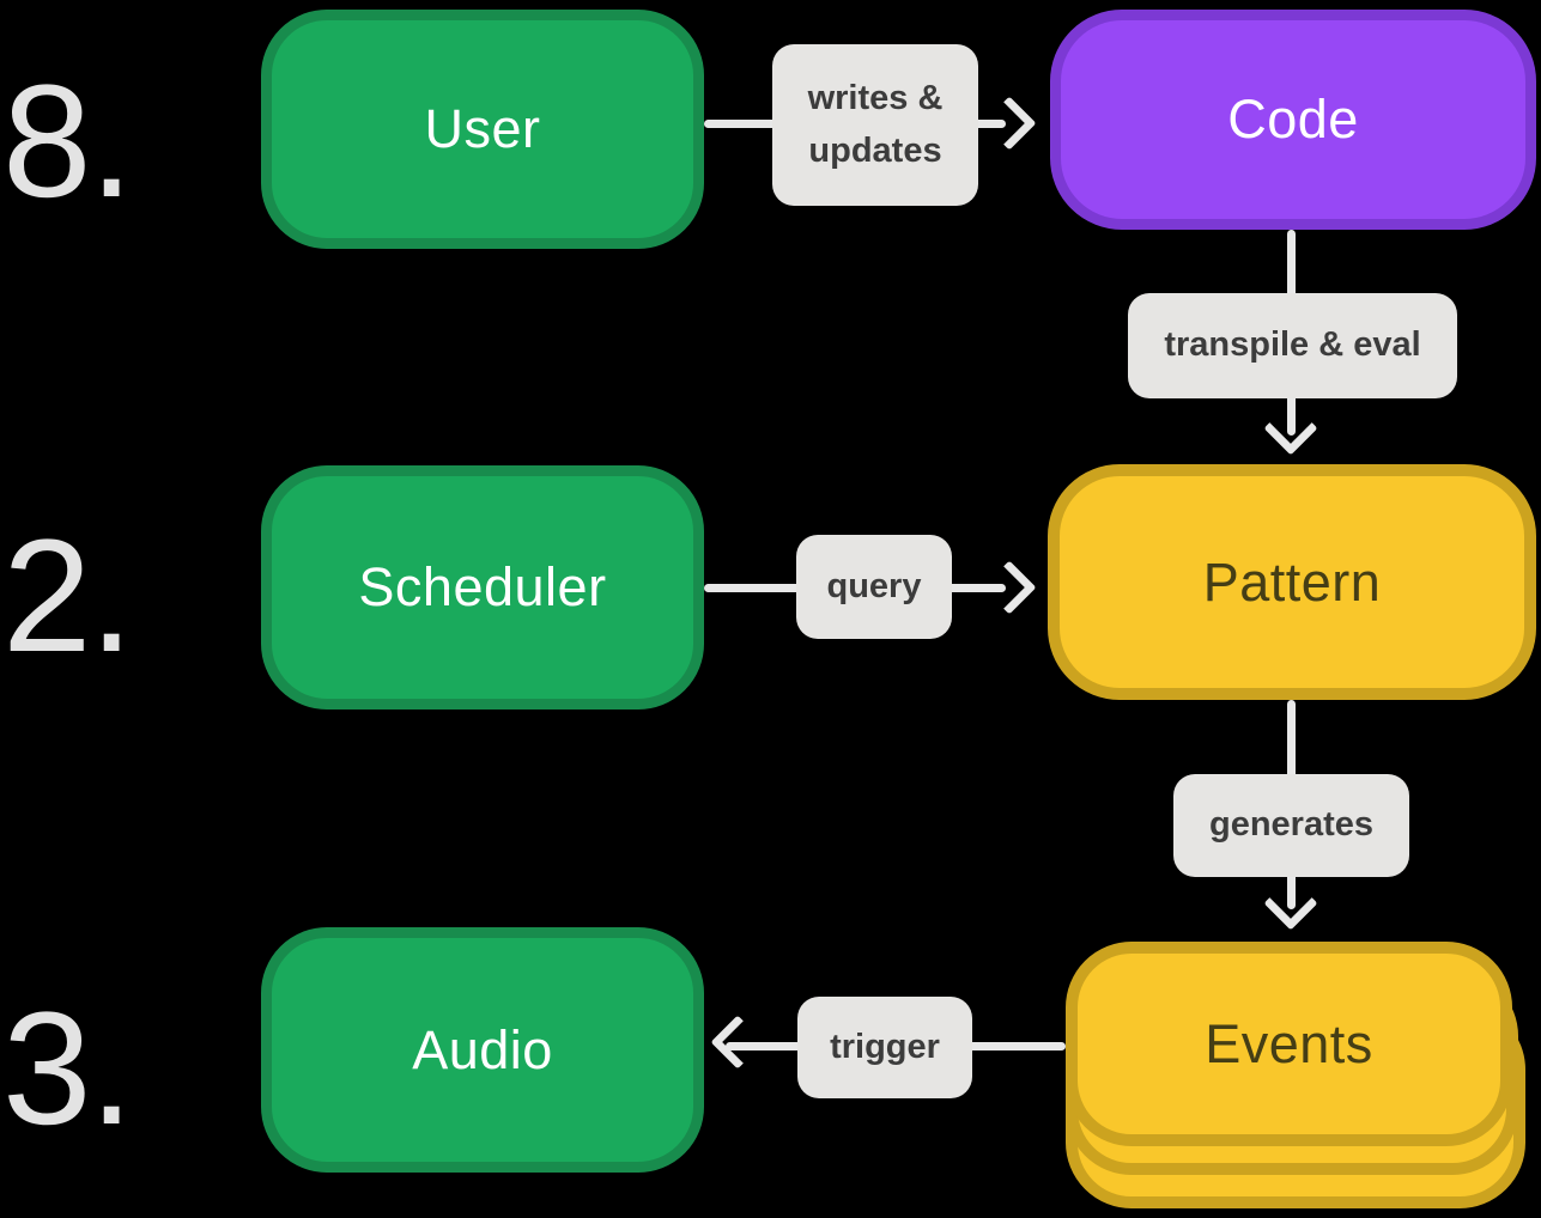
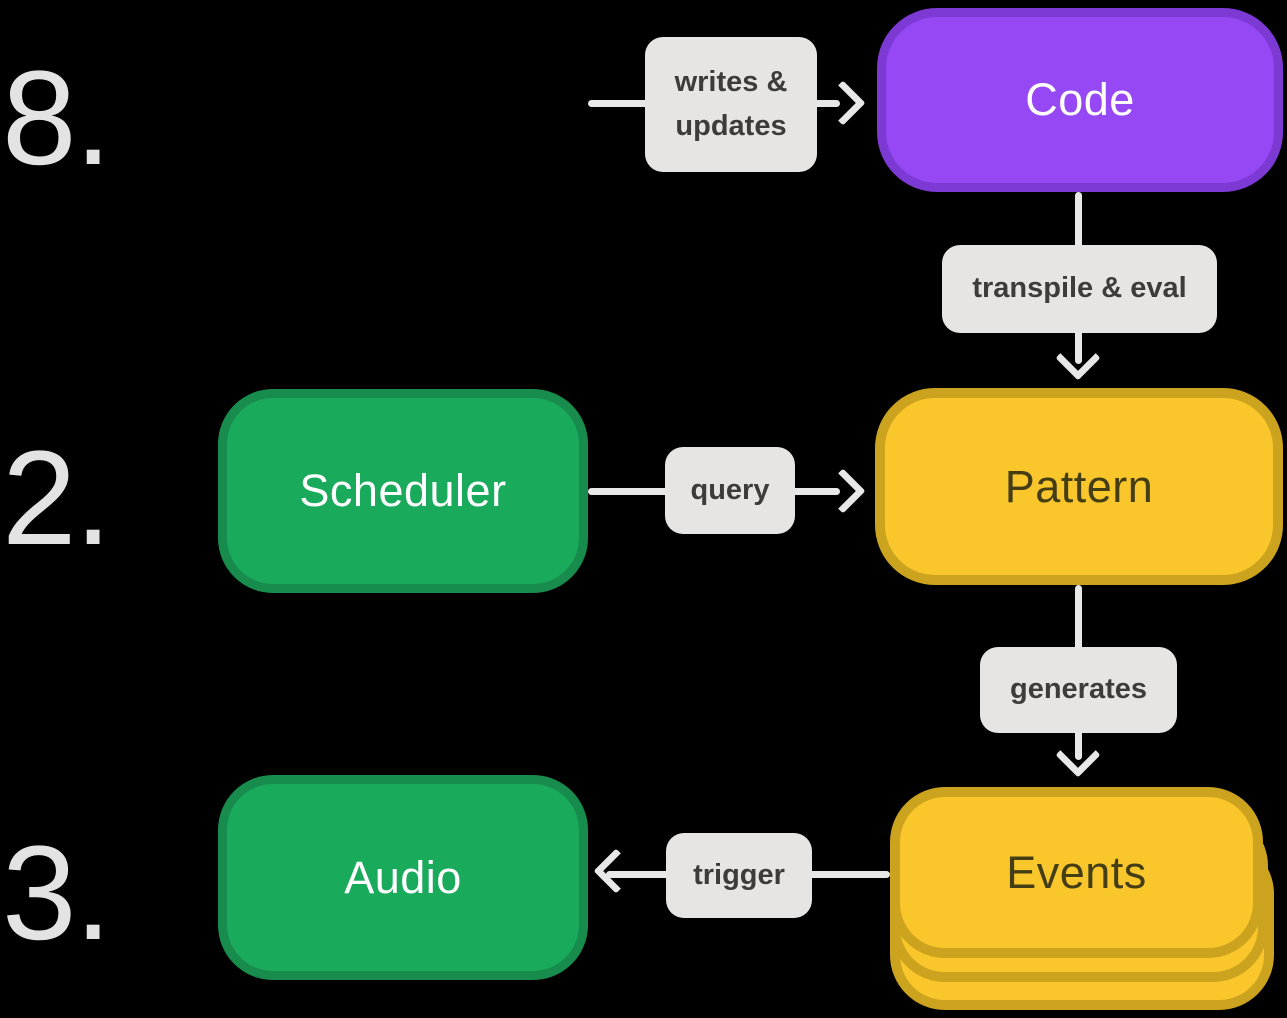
  8.
  2.
  3.
- User
  Code
  Scheduler
  Pattern
  Audio
  Events
  writes & updates
  transpile & eval
  query
  generates
  trigger
